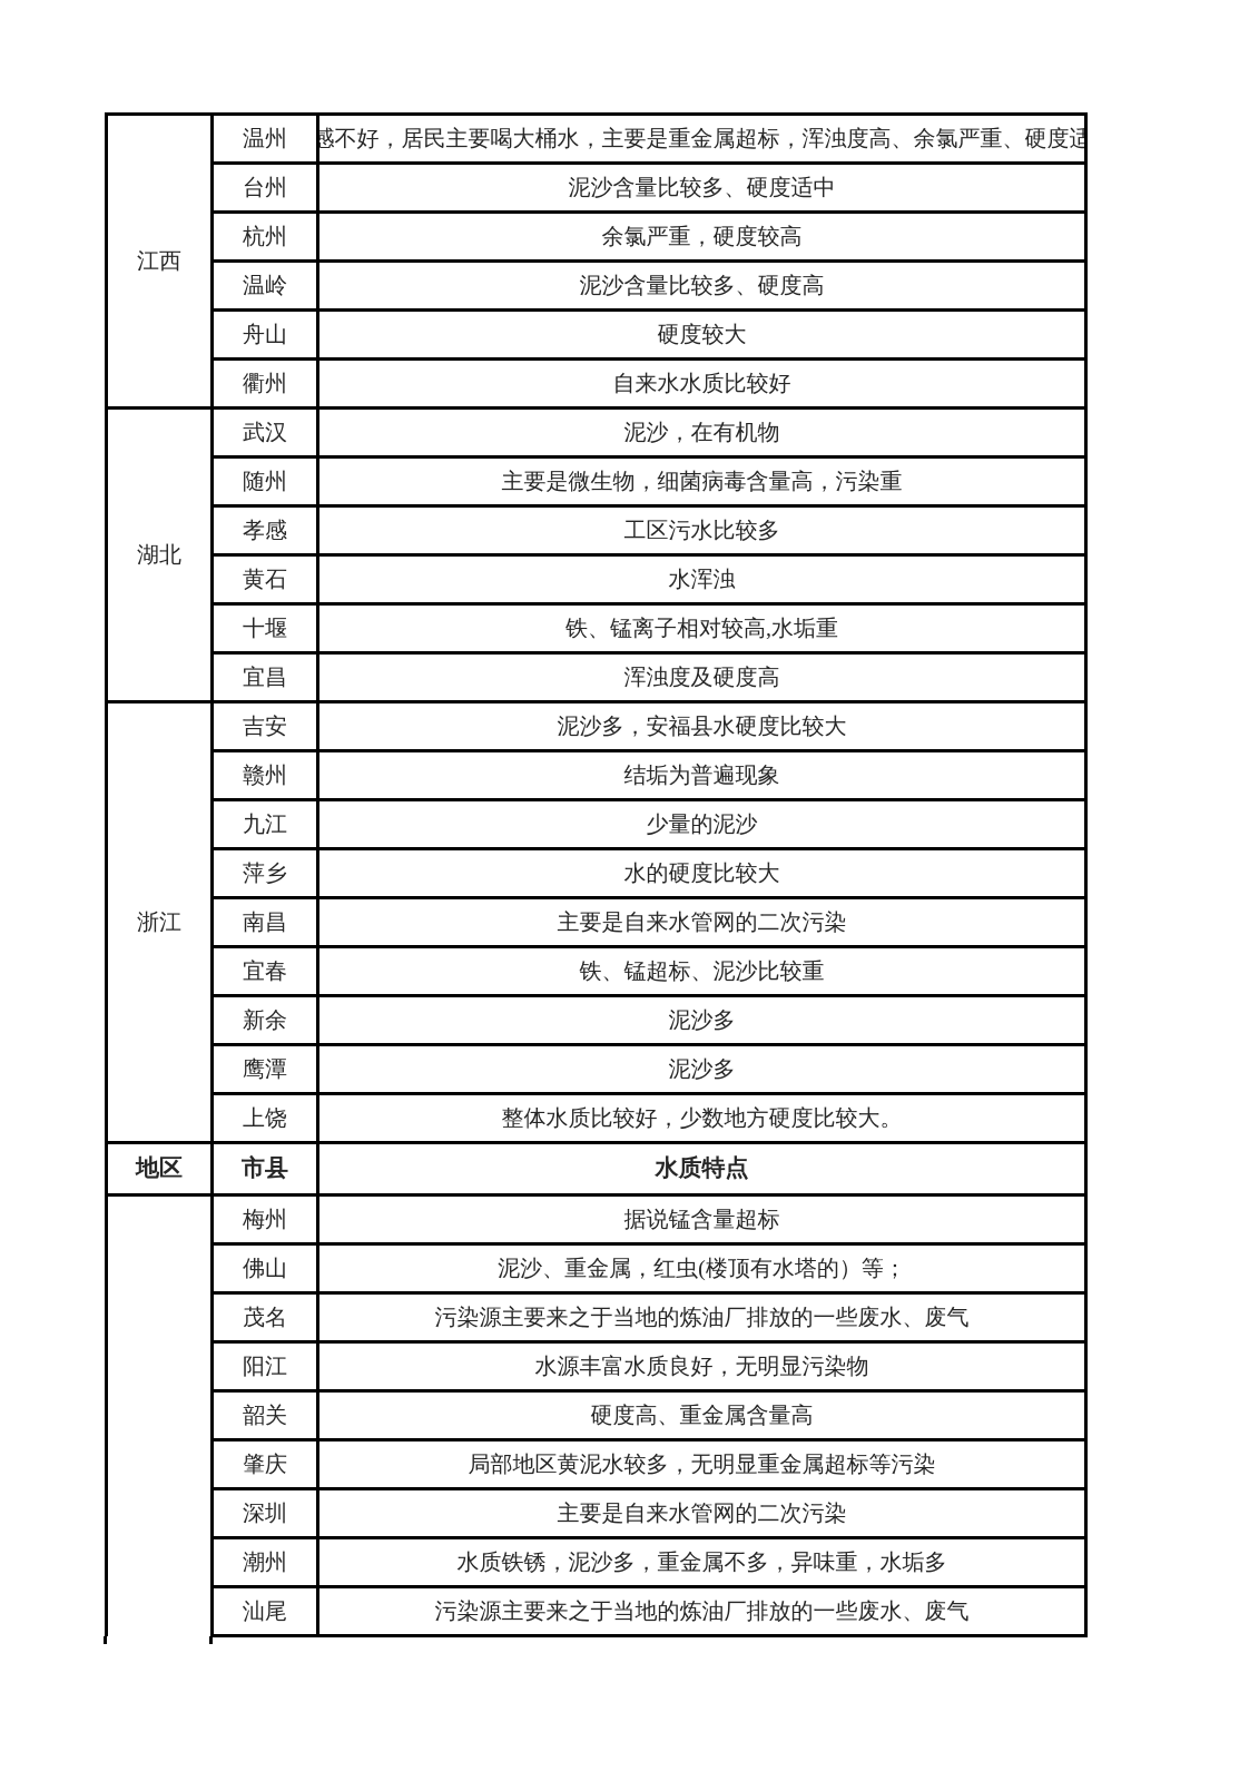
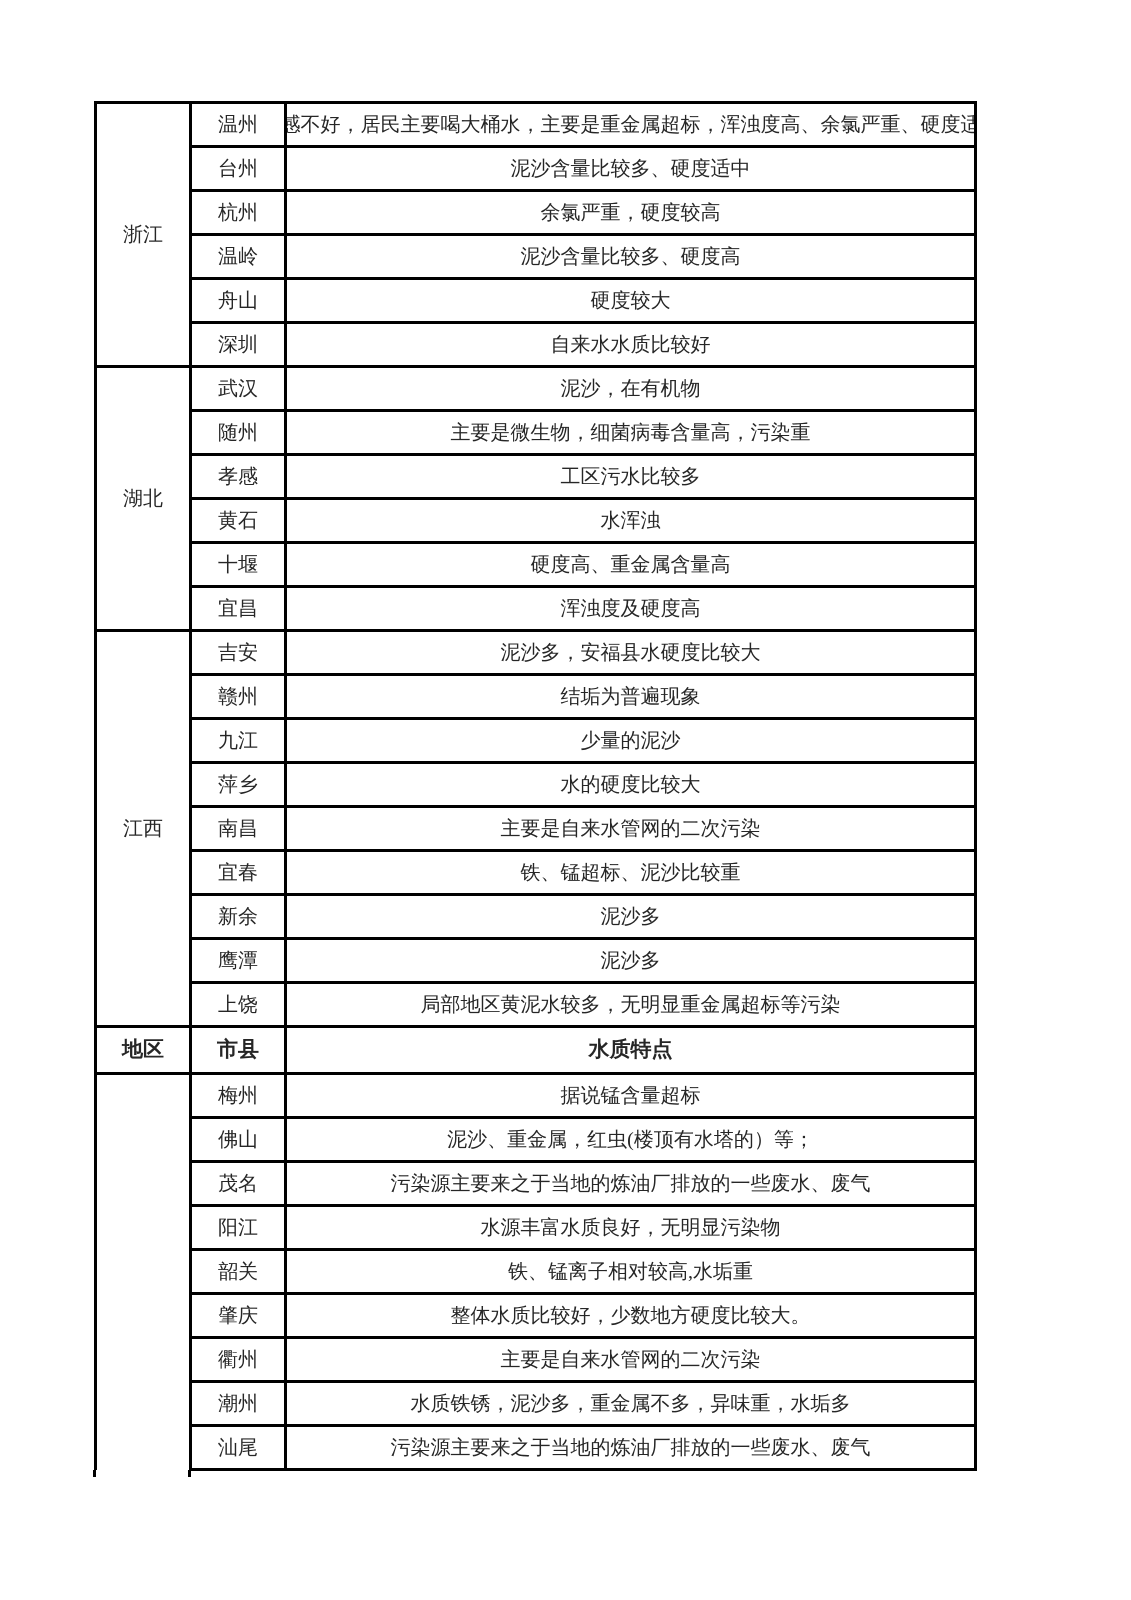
- 江西	温州	感不好，居民主要喝大桶水，主要是重金属超标，浑浊度高、余氯严重、硬度适
+ 浙江	温州	感不好，居民主要喝大桶水，主要是重金属超标，浑浊度高、余氯严重、硬度适
  台州	泥沙含量比较多、硬度适中
  杭州	余氯严重，硬度较高
  温岭	泥沙含量比较多、硬度高
  舟山	硬度较大
- 衢州	自来水水质比较好
+ 深圳	自来水水质比较好
  湖北	武汉	泥沙，在有机物
  随州	主要是微生物，细菌病毒含量高，污染重
  孝感	工区污水比较多
  黄石	水浑浊
- 十堰	铁、锰离子相对较高,水垢重
+ 十堰	硬度高、重金属含量高
  宜昌	浑浊度及硬度高
- 浙江	吉安	泥沙多，安福县水硬度比较大
+ 江西	吉安	泥沙多，安福县水硬度比较大
  赣州	结垢为普遍现象
  九江	少量的泥沙
  萍乡	水的硬度比较大
  南昌	主要是自来水管网的二次污染
  宜春	铁、锰超标、泥沙比较重
  新余	泥沙多
  鹰潭	泥沙多
- 上饶	整体水质比较好，少数地方硬度比较大。
+ 上饶	局部地区黄泥水较多，无明显重金属超标等污染
  地区	市县	水质特点
  	梅州	据说锰含量超标
  佛山	泥沙、重金属，红虫(楼顶有水塔的）等；
  茂名	污染源主要来之于当地的炼油厂排放的一些废水、废气
  阳江	水源丰富水质良好，无明显污染物
- 韶关	硬度高、重金属含量高
+ 韶关	铁、锰离子相对较高,水垢重
- 肇庆	局部地区黄泥水较多，无明显重金属超标等污染
+ 肇庆	整体水质比较好，少数地方硬度比较大。
- 深圳	主要是自来水管网的二次污染
+ 衢州	主要是自来水管网的二次污染
  潮州	水质铁锈，泥沙多，重金属不多，异味重，水垢多
  汕尾	污染源主要来之于当地的炼油厂排放的一些废水、废气
